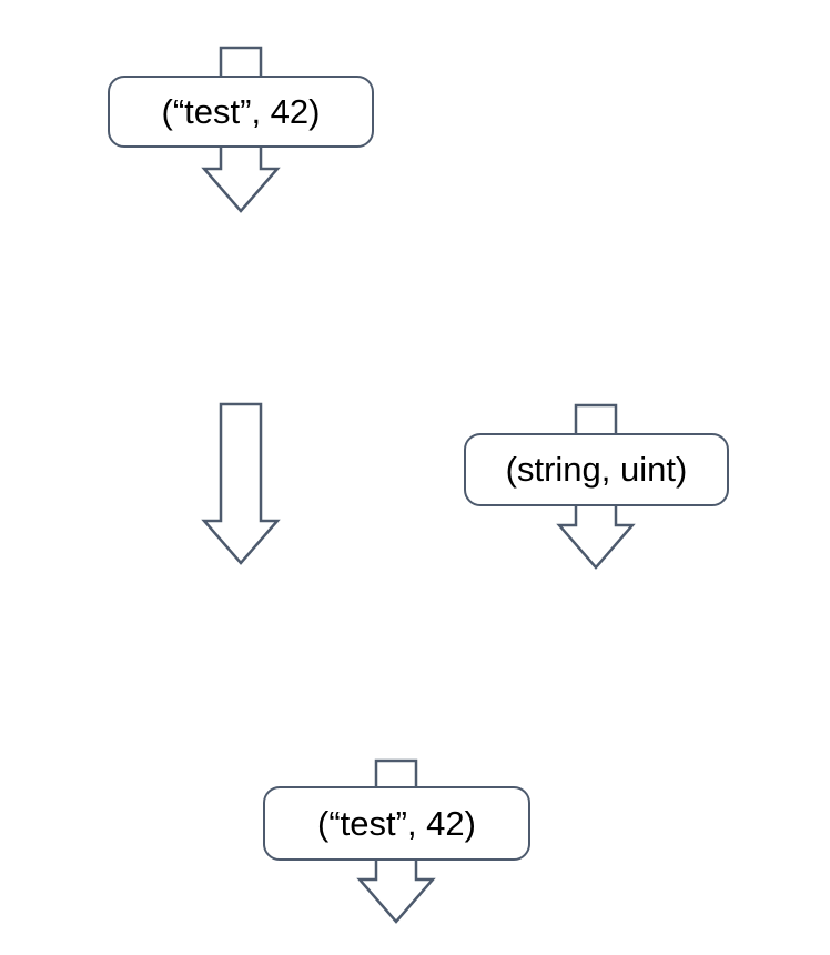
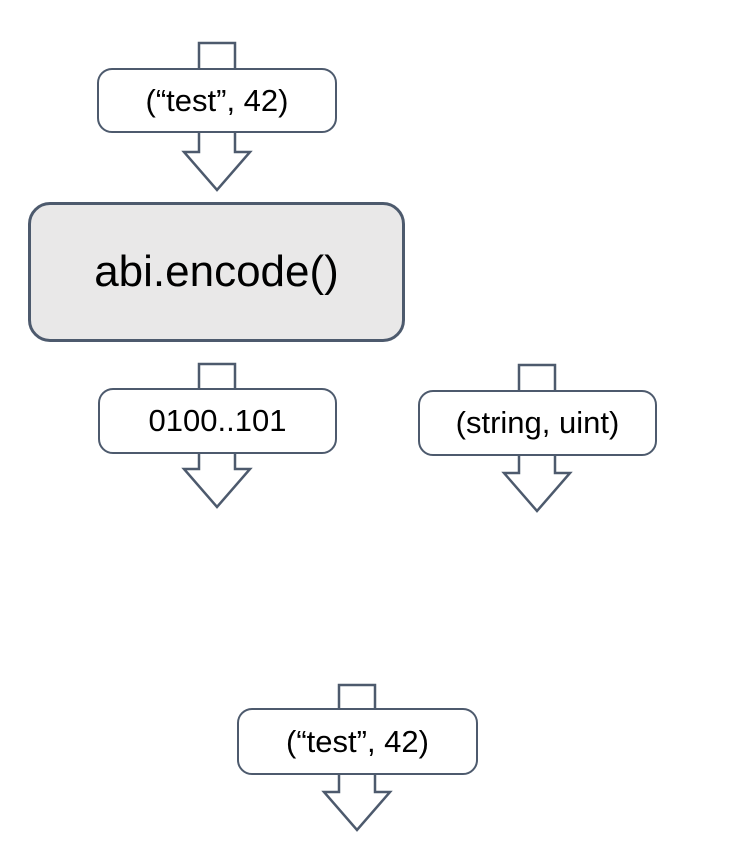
  (“test”, 42)
+ abi.encode()
+ 0100..101
  (string, uint)
  (“test”, 42)
